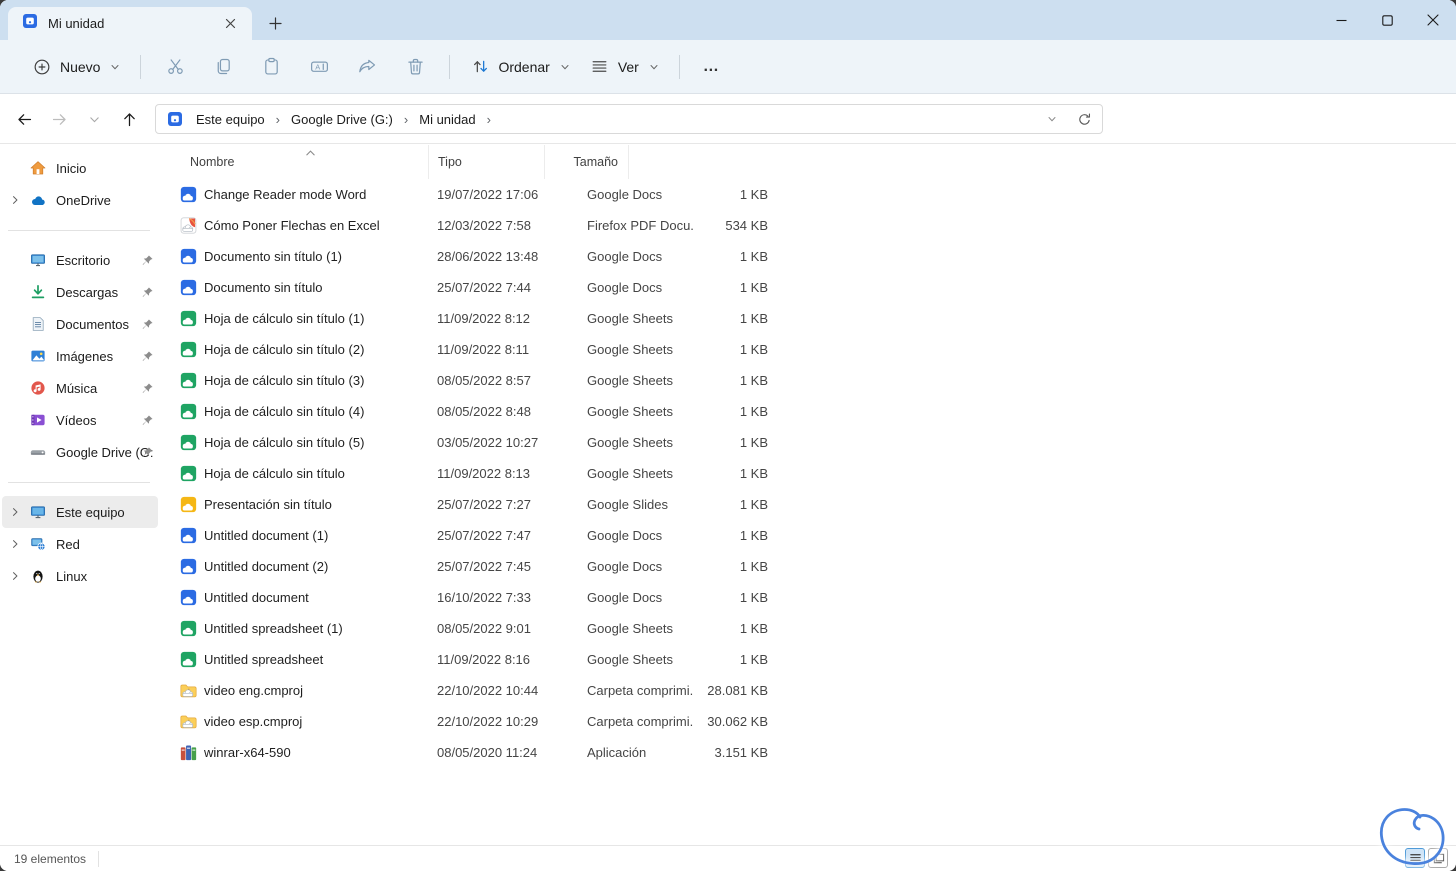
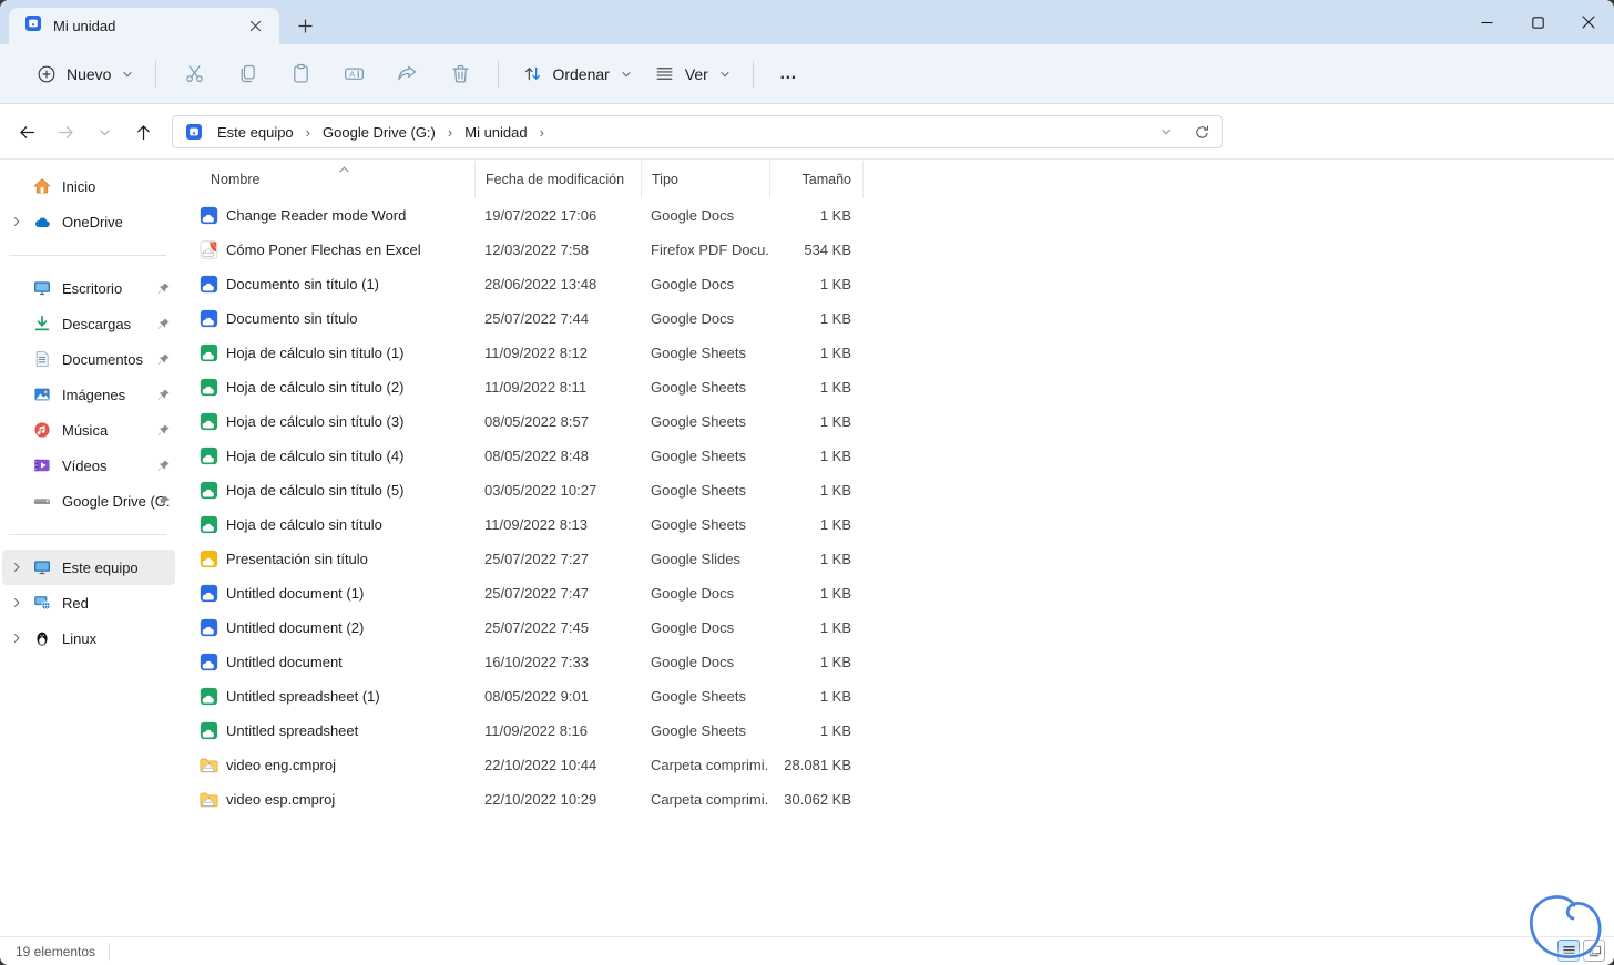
  Mi unidad
  Nuevo
  A
  Ordenar
  Ver
  …
  Este equipo
  ›
  Google Drive (G:)
  ›
  Mi unidad
  ›
  Inicio
  OneDrive
  Escritorio
  Descargas
  Documentos
  Imágenes
  Música
  Vídeos
  Google Drive (G:
  Este equipo
  Red
  Linux
  Nombre
+ Fecha de modificación
  Tipo
  Tamaño
  Change Reader mode Word
  19/07/2022 17:06
  Google Docs
  1 KB
  Cómo Poner Flechas en Excel
  12/03/2022 7:58
  Firefox PDF Docu.
  534 KB
  Documento sin título (1)
  28/06/2022 13:48
  Google Docs
  1 KB
  Documento sin título
  25/07/2022 7:44
  Google Docs
  1 KB
  Hoja de cálculo sin título (1)
  11/09/2022 8:12
  Google Sheets
  1 KB
  Hoja de cálculo sin título (2)
  11/09/2022 8:11
  Google Sheets
  1 KB
  Hoja de cálculo sin título (3)
  08/05/2022 8:57
  Google Sheets
  1 KB
  Hoja de cálculo sin título (4)
  08/05/2022 8:48
  Google Sheets
  1 KB
  Hoja de cálculo sin título (5)
  03/05/2022 10:27
  Google Sheets
  1 KB
  Hoja de cálculo sin título
  11/09/2022 8:13
  Google Sheets
  1 KB
  Presentación sin título
  25/07/2022 7:27
  Google Slides
  1 KB
  Untitled document (1)
  25/07/2022 7:47
  Google Docs
  1 KB
  Untitled document (2)
  25/07/2022 7:45
  Google Docs
  1 KB
  Untitled document
  16/10/2022 7:33
  Google Docs
  1 KB
  Untitled spreadsheet (1)
  08/05/2022 9:01
  Google Sheets
  1 KB
  Untitled spreadsheet
  11/09/2022 8:16
  Google Sheets
  1 KB
  video eng.cmproj
  22/10/2022 10:44
  Carpeta comprimi.
  28.081 KB
  video esp.cmproj
  22/10/2022 10:29
  Carpeta comprimi.
  30.062 KB
- winrar-x64-590
- 08/05/2020 11:24
- Aplicación
- 3.151 KB
  19 elementos
